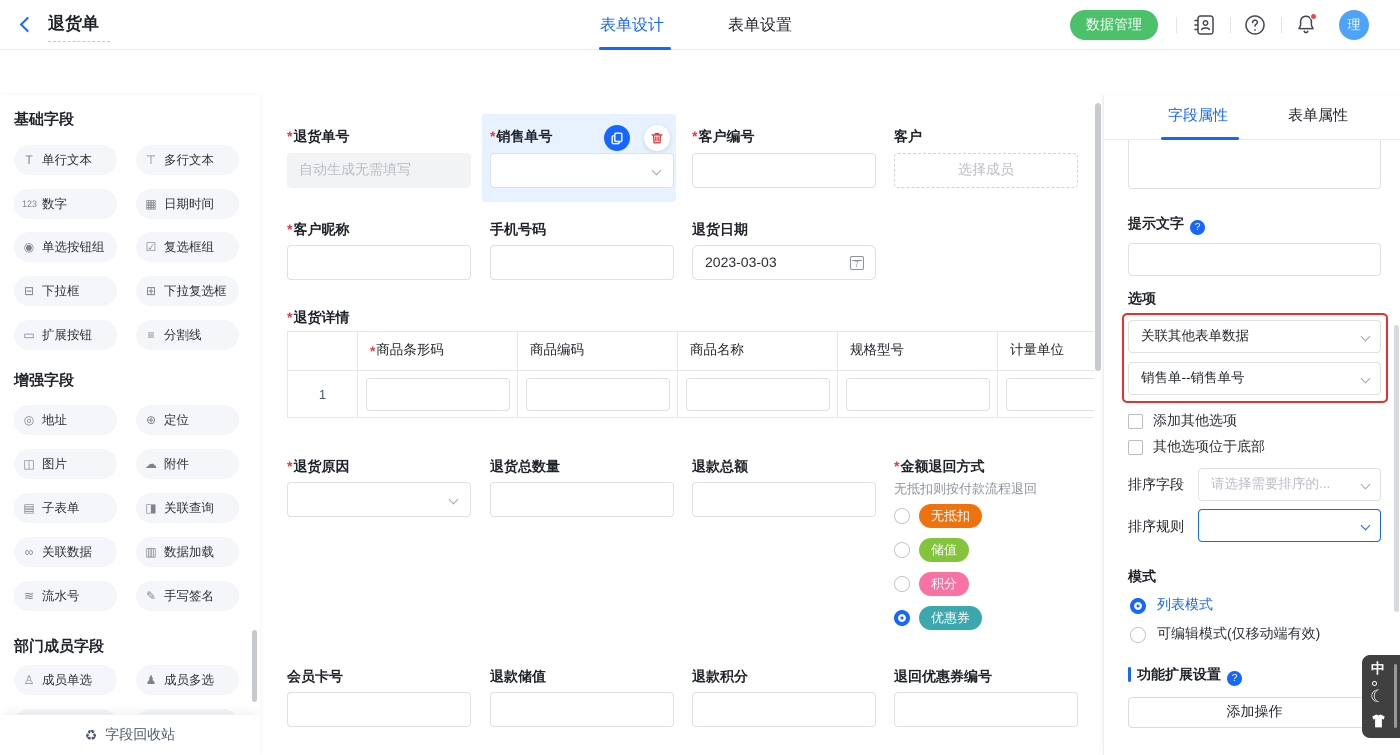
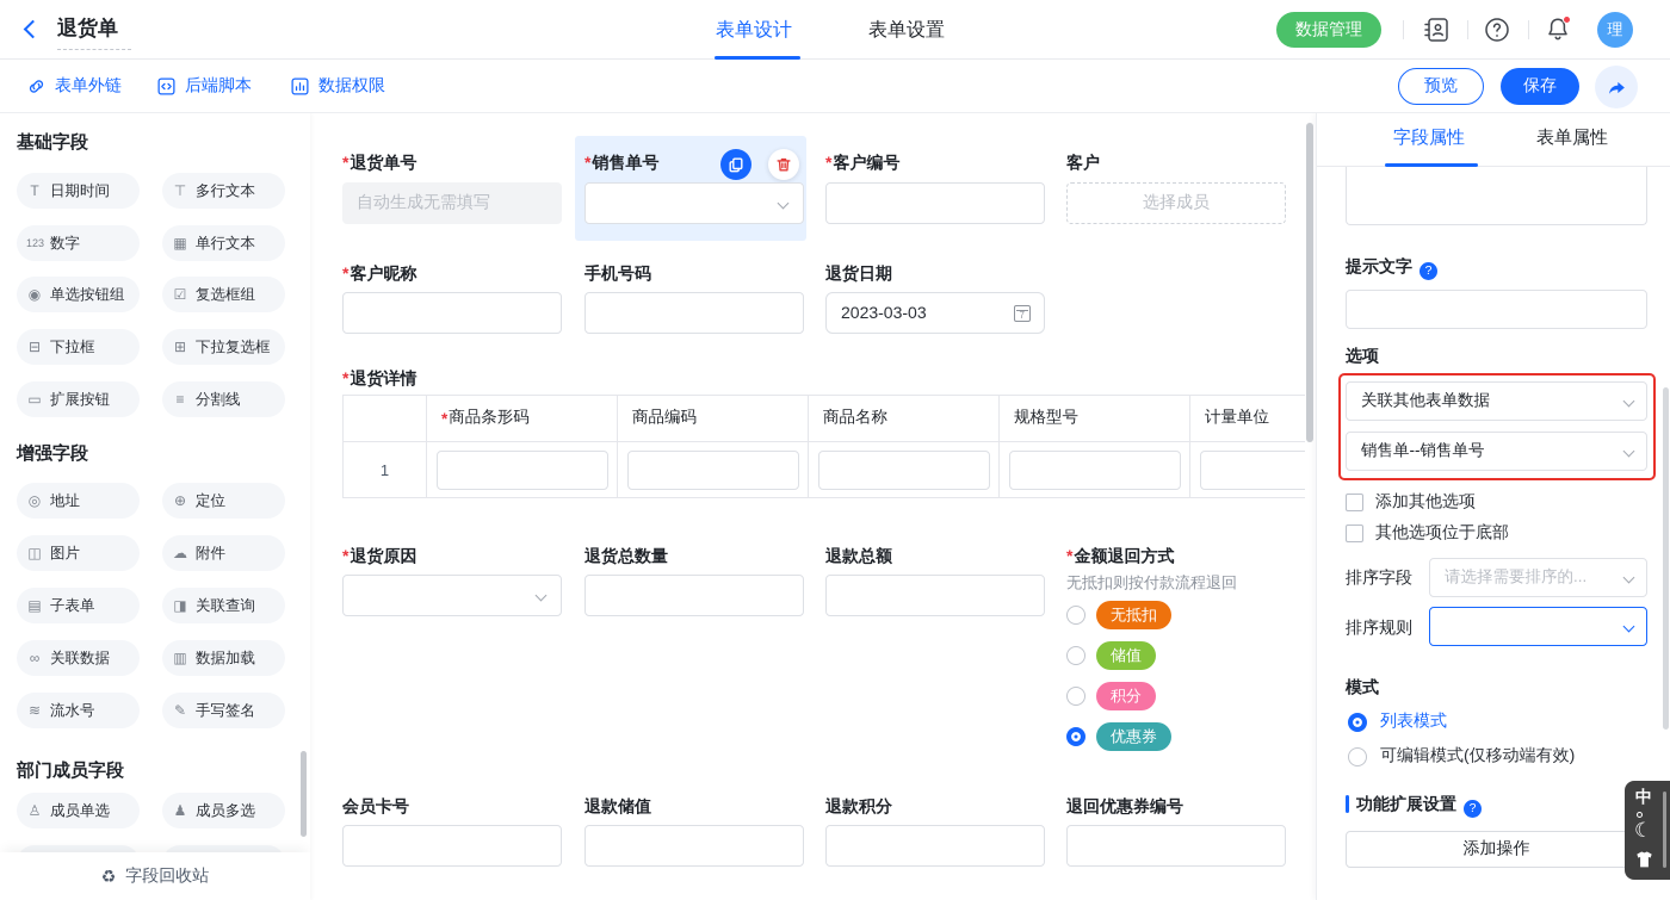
  退货单
  表单设计
  表单设置
  数据管理
  理
+ 表单外链
+ 后端脚本
+ 数据权限
+ 预览
+ 保存
  基础字段
  T
- 单行文本
+ 日期时间
  ⊤
  多行文本
  123
  数字
  ▦
- 日期时间
+ 单行文本
  ◉
  单选按钮组
  ☑
  复选框组
  ⊟
  下拉框
  ⊞
  下拉复选框
  ▭
  扩展按钮
  ≡
  分割线
  增强字段
  ◎
  地址
  ⊕
  定位
  ◫
  图片
  ☁
  附件
  ▤
  子表单
  ◨
  关联查询
  ∞
  关联数据
  ▥
  数据加载
  ≋
  流水号
  ✎
  手写签名
  部门成员字段
  ♙
  成员单选
  ♟
  成员多选
  ♻
  字段回收站
  *退货单号
  自动生成无需填写
  *销售单号
  *客户编号
  客户
  选择成员
  *客户昵称
  手机号码
  退货日期
  2023-03-03
  *退货详情
  *
  商品条形码
  商品编码
  商品名称
  规格型号
  计量单位
  1
  *退货原因
  退货总数量
  退款总额
  *金额退回方式
  无抵扣则按付款流程退回
  无抵扣
  储值
  积分
  优惠券
  会员卡号
  退款储值
  退款积分
  退回优惠券编号
  字段属性
  表单属性
  提示文字
  选项
  关联其他表单数据
  销售单--销售单号
  添加其他选项
  其他选项位于底部
  排序字段
  请选择需要排序的...
  排序规则
  模式
  列表模式
  可编辑模式(仅移动端有效)
  功能扩展设置
  添加操作
  中
  ☾
